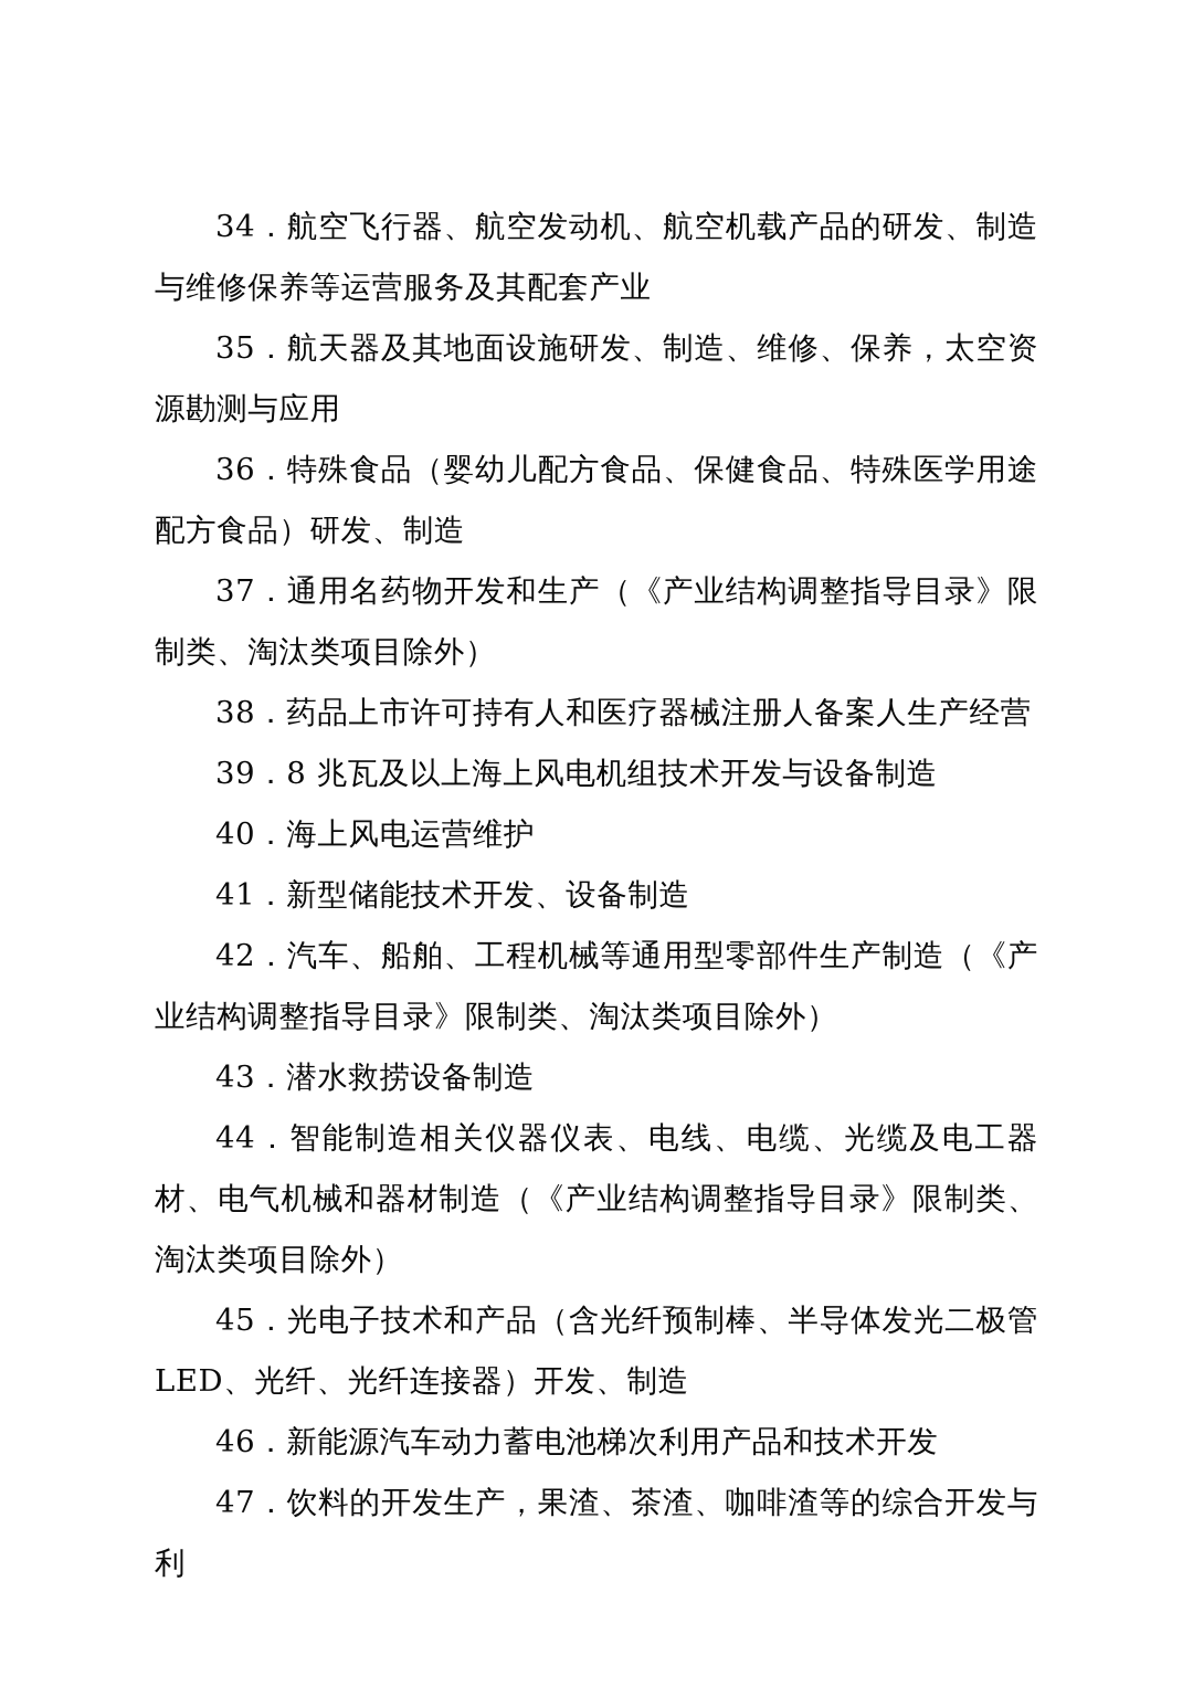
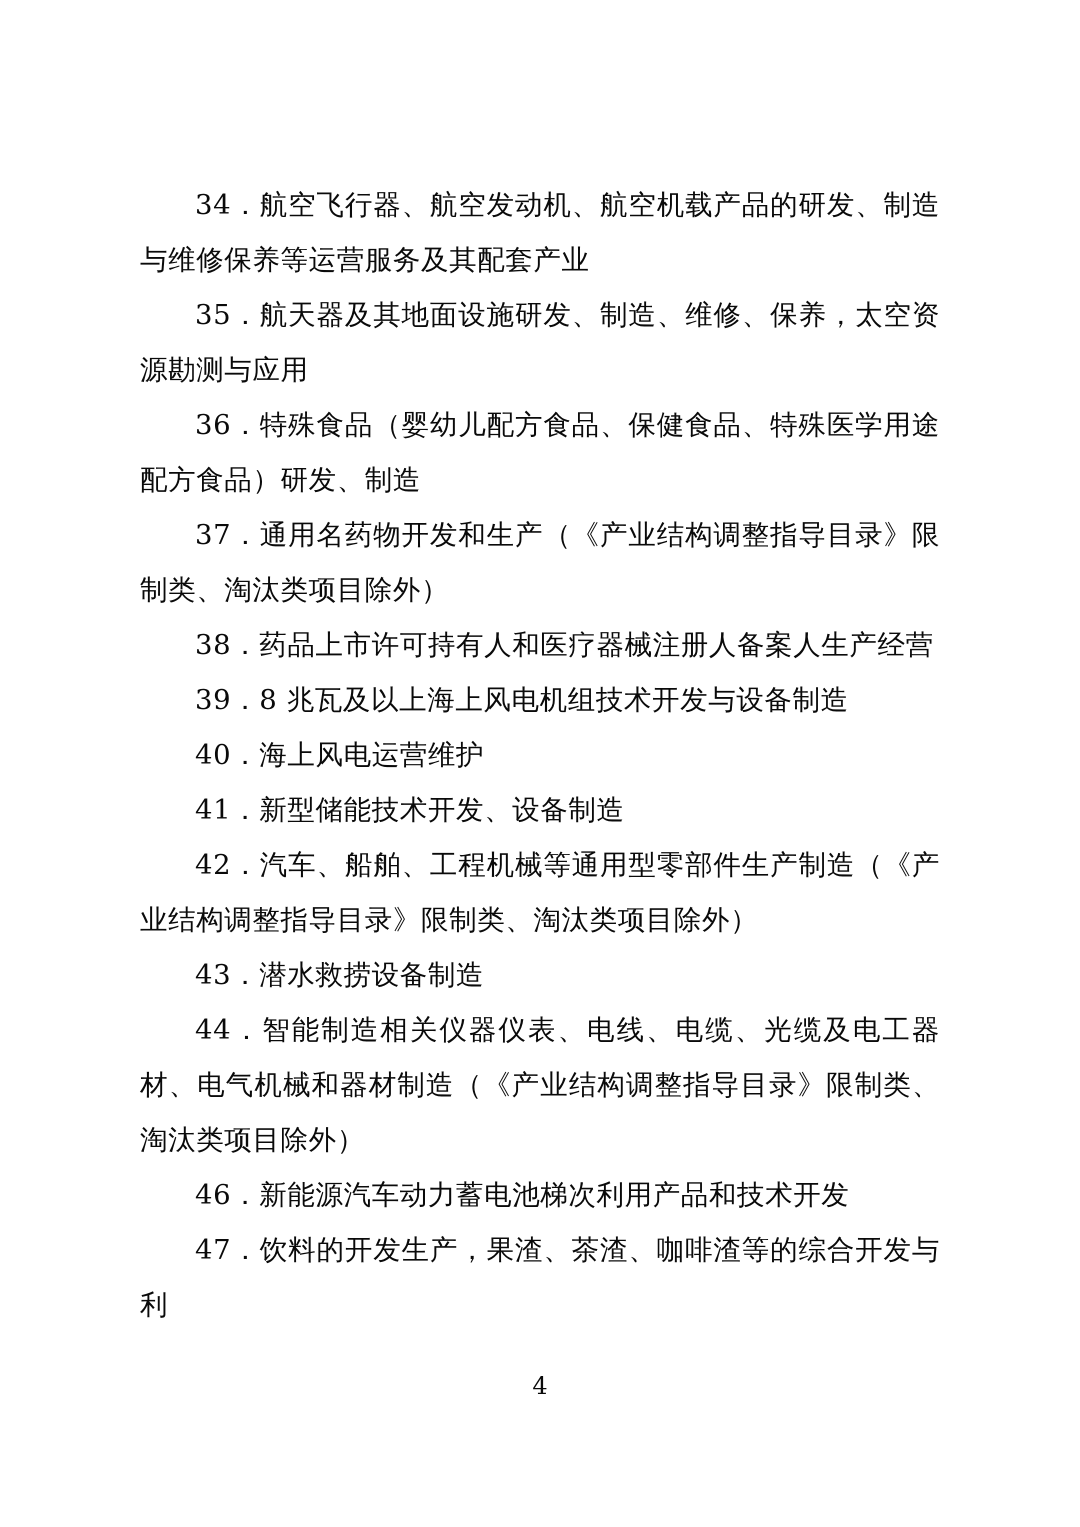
  34．航空飞行器、航空发动机、航空机载产品的研发、制造与维修保养等运营服务及其配套产业
  35．航天器及其地面设施研发、制造、维修、保养，太空资源勘测与应用
  36．特殊食品（婴幼儿配方食品、保健食品、特殊医学用途配方食品）研发、制造
  37．通用名药物开发和生产（《产业结构调整指导目录》限制类、淘汰类项目除外）
  38．药品上市许可持有人和医疗器械注册人备案人生产经营
  39．8 兆瓦及以上海上风电机组技术开发与设备制造
  40．海上风电运营维护
  41．新型储能技术开发、设备制造
  42．汽车、船舶、工程机械等通用型零部件生产制造（《产业结构调整指导目录》限制类、淘汰类项目除外）
  43．潜水救捞设备制造
  44．智能制造相关仪器仪表、电线、电缆、光缆及电工器材、电气机械和器材制造（《产业结构调整指导目录》限制类、淘汰类项目除外）
- 45．光电子技术和产品（含光纤预制棒、半导体发光二极管 LED、光纤、光纤连接器）开发、制造
  46．新能源汽车动力蓄电池梯次利用产品和技术开发
  47．饮料的开发生产，果渣、茶渣、咖啡渣等的综合开发与利
+ 4
